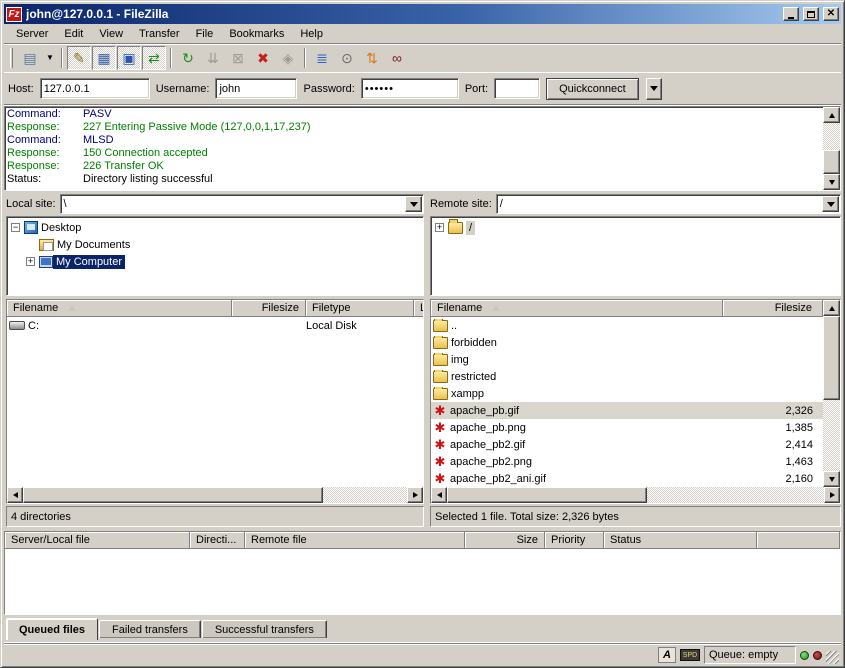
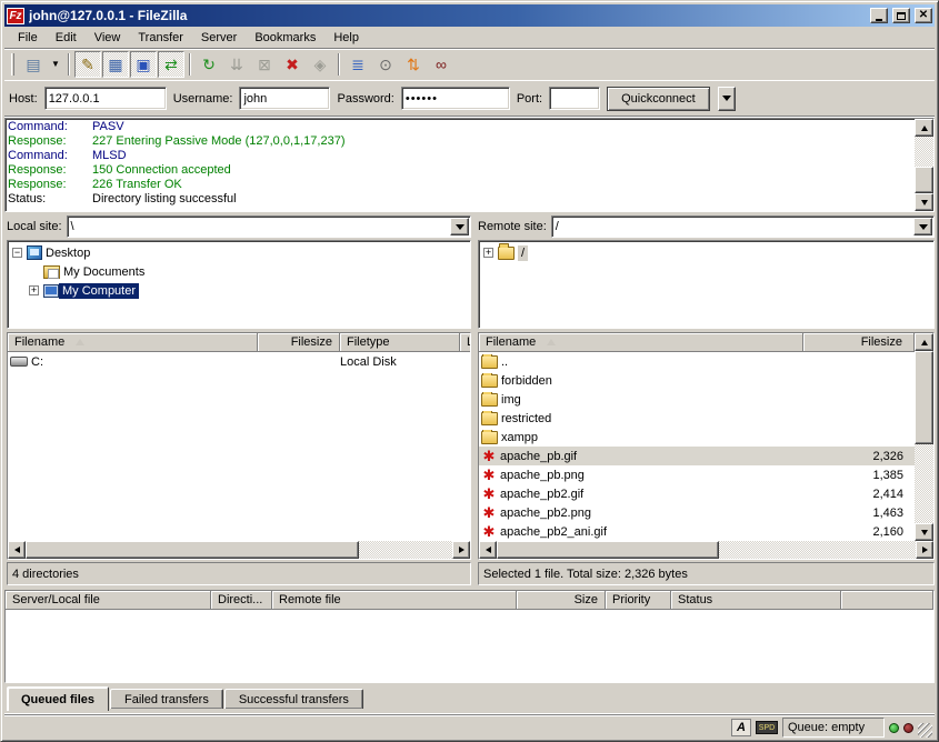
  Fz
  john@127.0.0.1 - FileZilla
  ✕
- Server
+ File
  Edit
  View
  Transfer
- File
+ Server
  Bookmarks
  Help
  ▤
  ▼
  ✎
  ▦
  ▣
  ⇄
  ↻
  ⇊
  ⊠
  ✖
  ◈
  ≣
  ⊙
  ⇅
  ∞
  Host:
  127.0.0.1
  Username:
  john
  Password:
  ••••••
  Port:
  Quickconnect
  Command:
  PASV
  Response:
  227 Entering Passive Mode (127,0,0,1,17,237)
  Command:
  MLSD
  Response:
  150 Connection accepted
  Response:
  226 Transfer OK
  Status:
  Directory listing successful
  Local site:
  \
  −
  Desktop
  My Documents
  +
  My Computer
  Filename
  Filesize
  Filetype
  C:
  Local Disk
  4 directories
  Remote site:
  /
  +
  /
  Filename
  Filesize
  ..
  forbidden
  img
  restricted
  xampp
  ✱
  apache_pb.gif
  2,326
  ✱
  apache_pb.png
  1,385
  ✱
  apache_pb2.gif
  2,414
  ✱
  apache_pb2.png
  1,463
  ✱
  apache_pb2_ani.gif
  2,160
  Selected 1 file. Total size: 2,326 bytes
  Server/Local file
  Directi...
  Remote file
  Size
  Priority
  Status
  Queued files
  Failed transfers
  Successful transfers
  A
  Queue: empty
